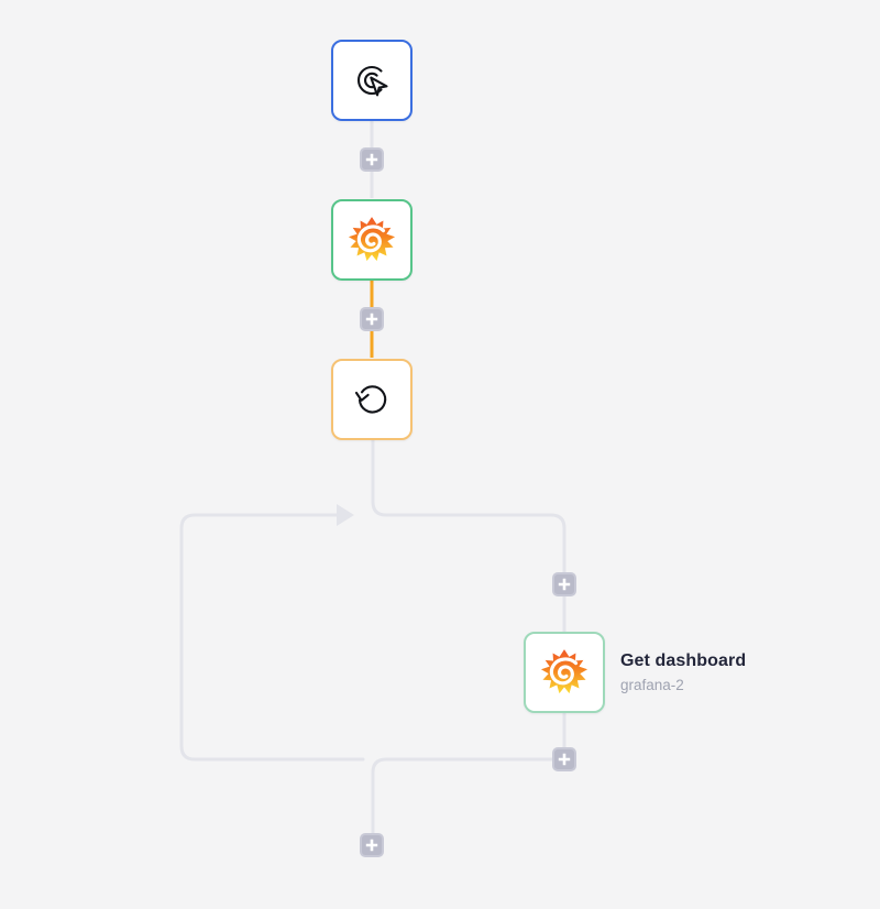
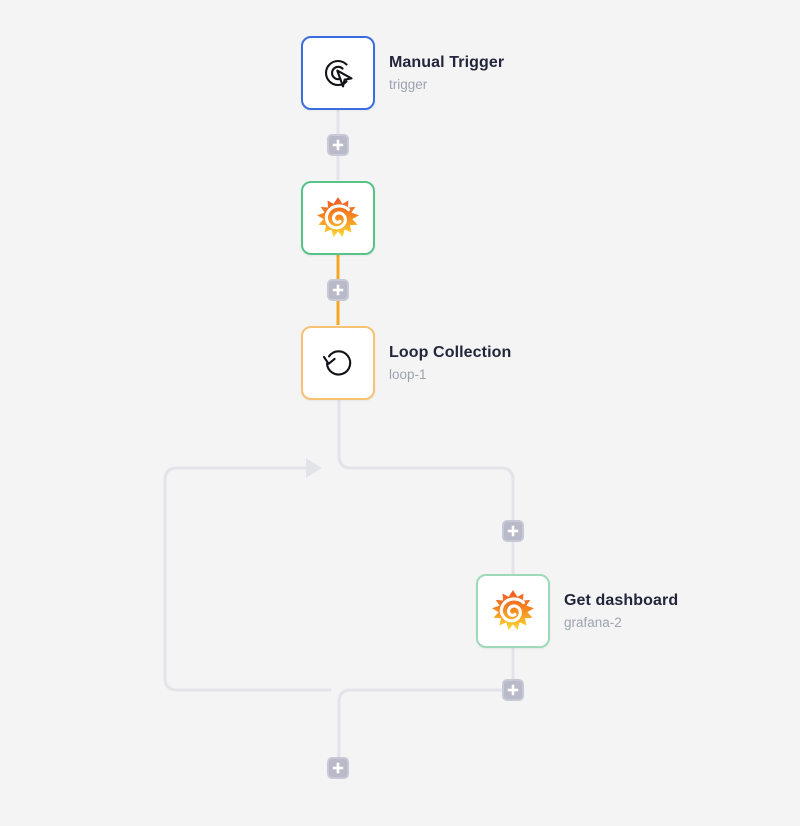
+ Manual Trigger
+ trigger
+ Loop Collection
+ loop-1
  Get dashboard
  grafana-2
